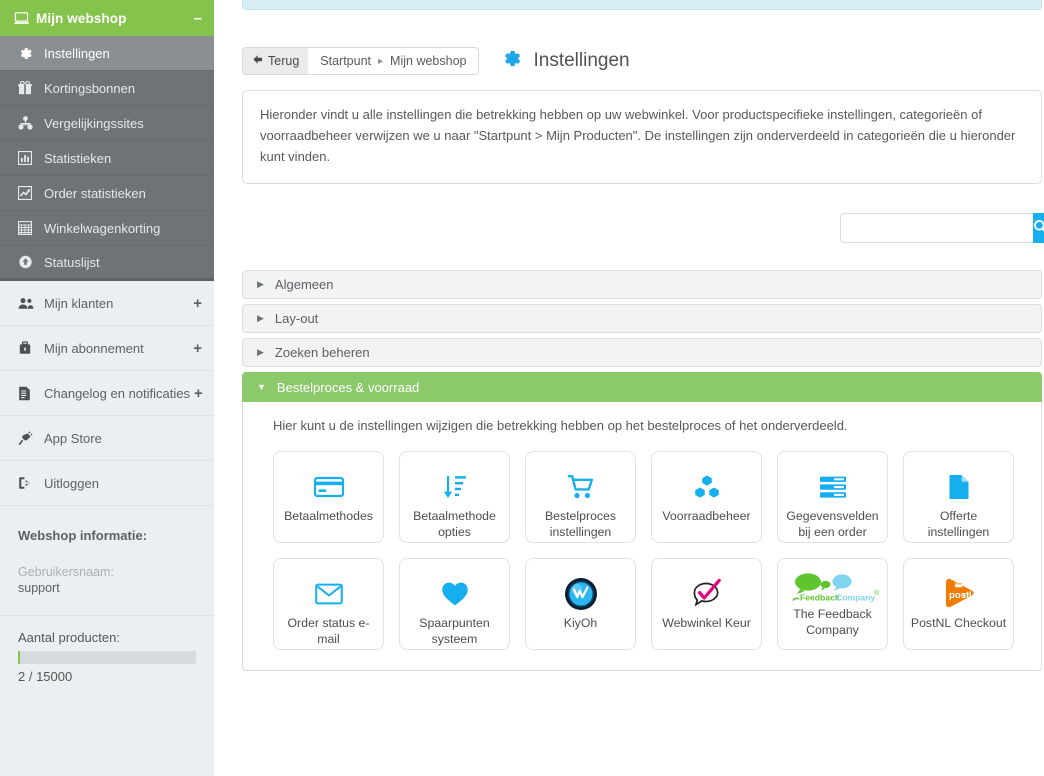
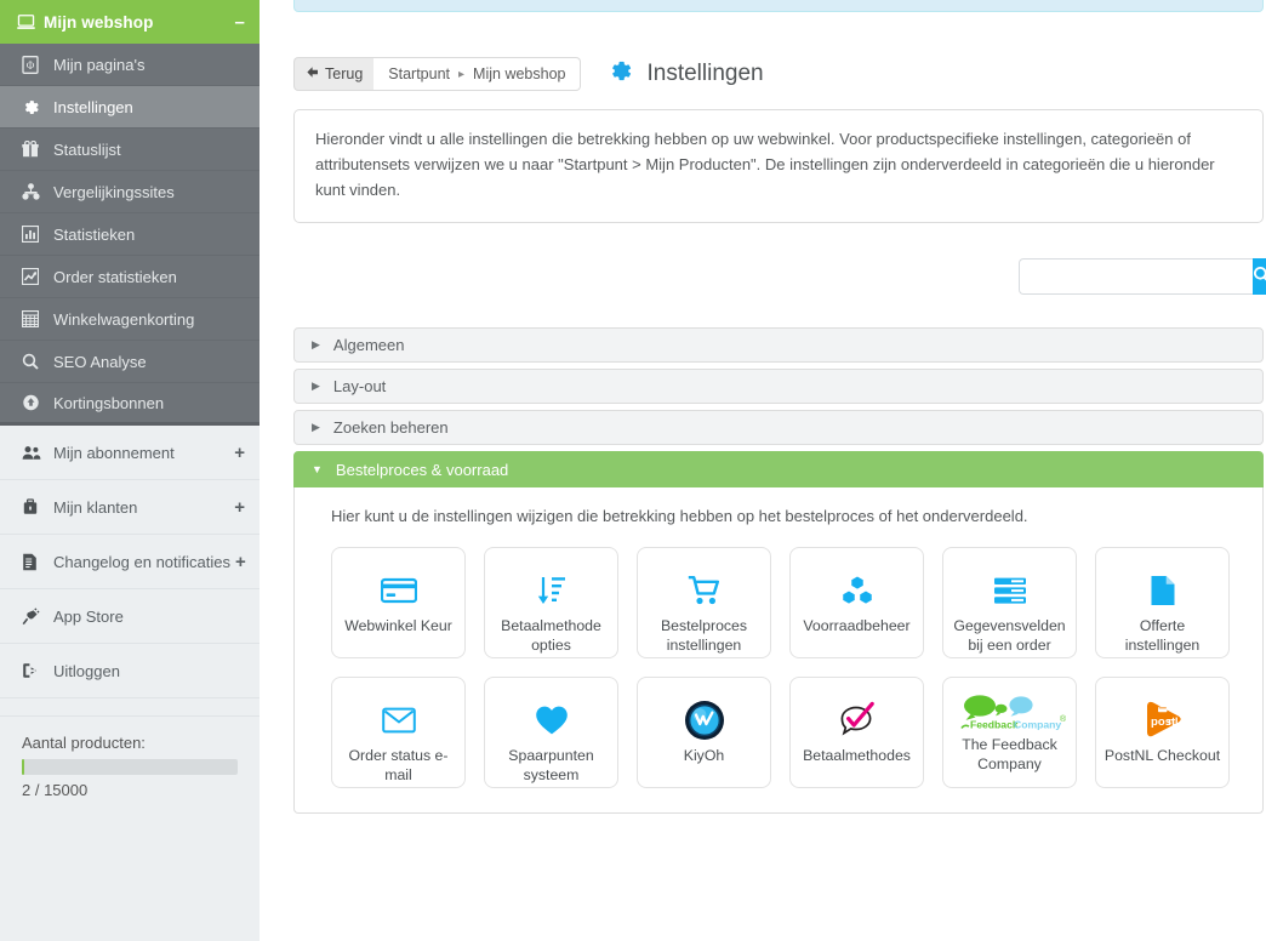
  Mijn webshop
  –
+ Φ
+ Mijn pagina's
  Instellingen
- Kortingsbonnen
+ Statuslijst
  Vergelijkingssites
  Statistieken
  Order statistieken
  Winkelwagenkorting
+ SEO Analyse
- Statuslijst
+ Kortingsbonnen
- Mijn klanten
+ Mijn abonnement
  +
- Mijn abonnement
+ Mijn klanten
  +
  Changelog en notificaties
  +
  App Store
  Uitloggen
- Webshop informatie:
- Gebruikersnaam:
- support
  Aantal producten:
  2 / 15000
  Terug
  Startpunt
  ▸
  Mijn webshop
  Instellingen
- Hieronder vindt u alle instellingen die betrekking hebben op uw webwinkel. Voor productspecifieke instellingen, categorieën of voorraadbeheer verwijzen we u naar "Startpunt > Mijn Producten". De instellingen zijn onderverdeeld in categorieën die u hieronder kunt vinden.
+ Hieronder vindt u alle instellingen die betrekking hebben op uw webwinkel. Voor productspecifieke instellingen, categorieën of attributensets verwijzen we u naar "Startpunt > Mijn Producten". De instellingen zijn onderverdeeld in categorieën die u hieronder kunt vinden.
  ▶
  Algemeen
  ▶
  Lay-out
  ▶
  Zoeken beheren
  ▼
  Bestelproces & voorraad
  Hier kunt u de instellingen wijzigen die betrekking hebben op het bestelproces of het onderverdeeld.
- Betaalmethodes
+ Webwinkel Keur
  Betaalmethode opties
  Bestelproces instellingen
  Voorraadbeheer
  Gegevensvelden bij een order
  Offerte instellingen
  Order status e-mail
  Spaarpunten systeem
  KiyOh
- Webwinkel Keur
+ Betaalmethodes
  Feedback
  Company
  The Feedback Company
  post
  nl
  PostNL Checkout
